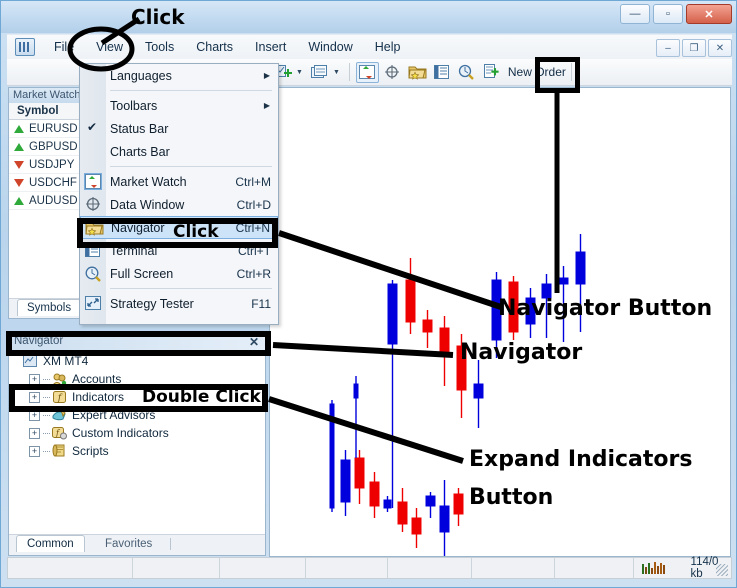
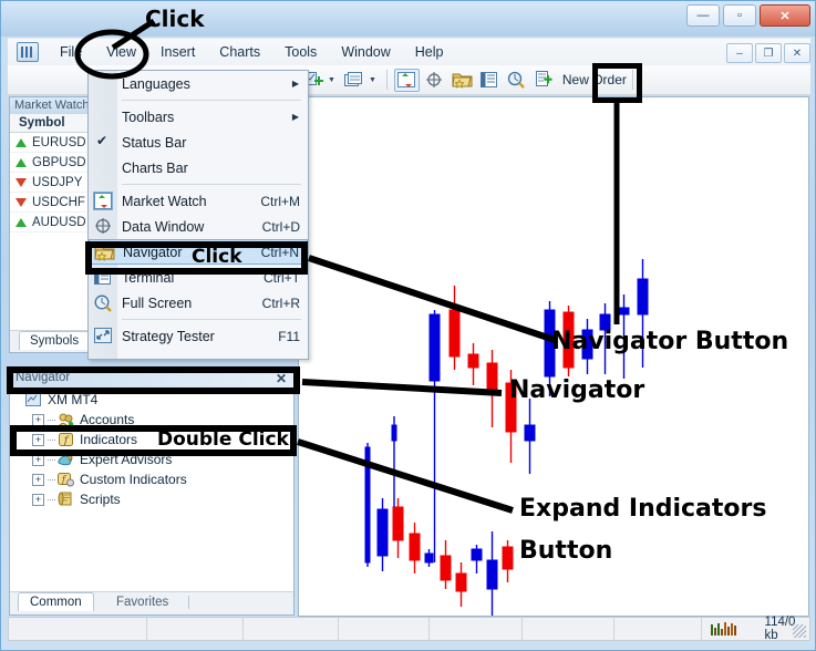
  —
  ▫
  ✕
  Fil
  View
- Tools
+ Insert
  Charts
- Insert
+ Tools
  Window
  Help
  –
  ❐
  ✕
  New Order
  Market Watch
  Symbol
  EURUSD
  GBPUSD
  USDJPY
  USDCHF
  AUDUSD
  Symbols
  Navigator
  ✕
  XM MT4
  +
  Accounts
  +
  f
  Indicators
  +
  Expert Advisors
  +
  f
  Custom Indicators
  +
  Scripts
  Common Favorites
  114/0 kb
  Languages
  ▶
  Toolbars
  ▶
  ✔
  Status Bar
  Charts Bar
  Market Watch
  Ctrl+M
  Data Window
  Ctrl+D
  Navigator
  Ctrl+N
  Terminal
  Ctrl+T
  Full Screen
  Ctrl+R
  Strategy Tester
  F11
  Click
  Click
  Navigator Button
  Navigator
  Double Click
  Expand Indicators
  Button
